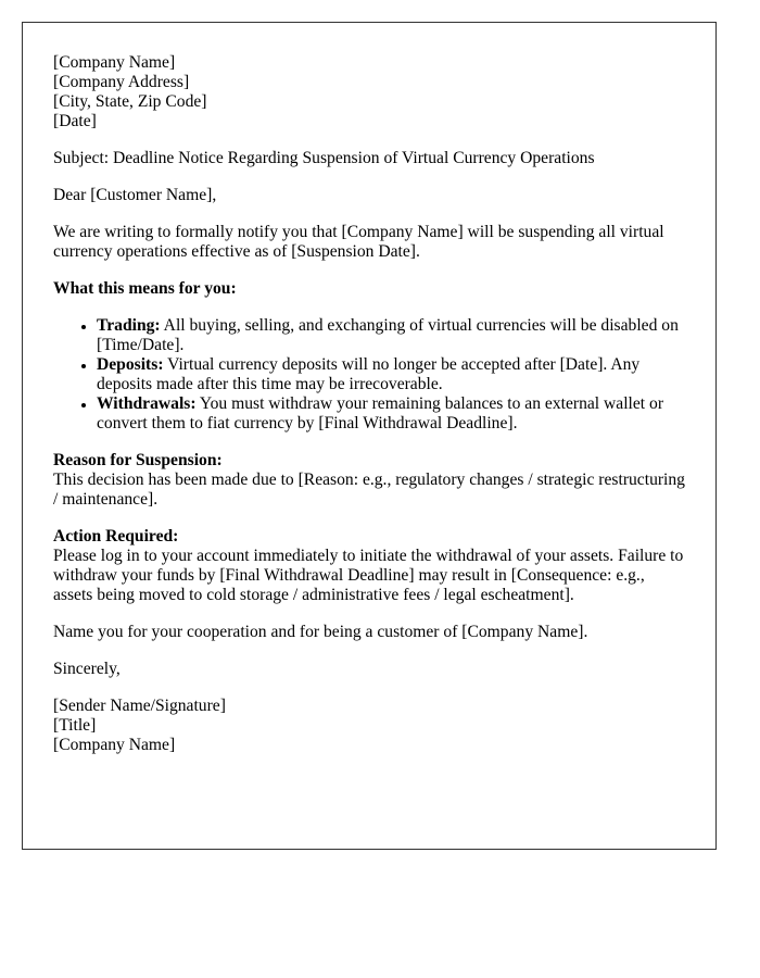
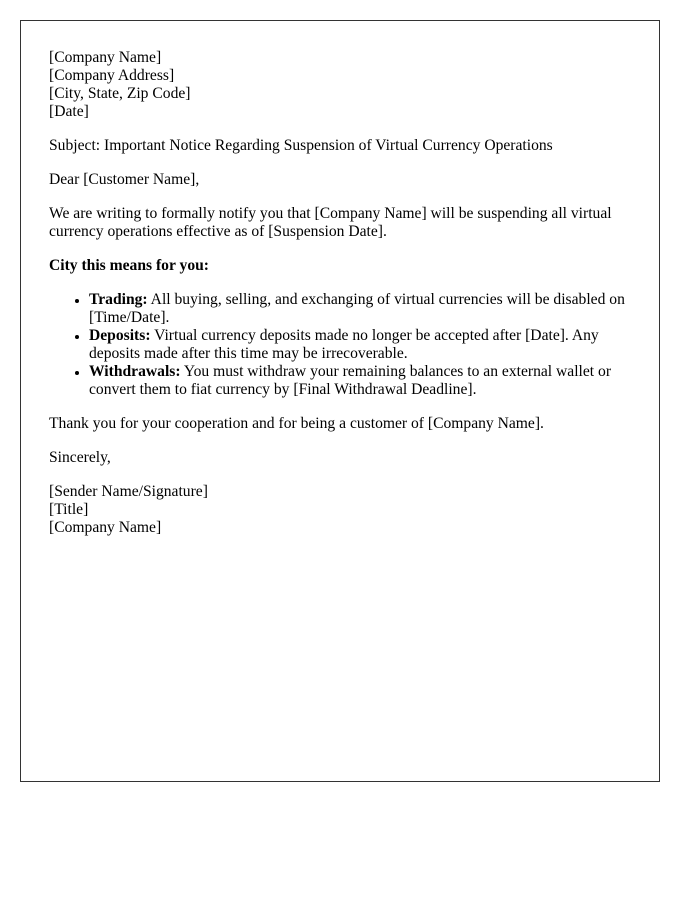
  [Company Name]
  [Company Address]
  [City, State, Zip Code]
  [Date]
- Subject: Deadline Notice Regarding Suspension of Virtual Currency Operations
+ Subject: Important Notice Regarding Suspension of Virtual Currency Operations
  Dear [Customer Name],
  We are writing to formally notify you that [Company Name] will be suspending all virtual currency operations effective as of [Suspension Date].
- What this means for you:
+ City this means for you:
  Trading: All buying, selling, and exchanging of virtual currencies will be disabled on [Time/Date].
- Deposits: Virtual currency deposits will no longer be accepted after [Date]. Any deposits made after this time may be irrecoverable.
+ Deposits: Virtual currency deposits made no longer be accepted after [Date]. Any deposits made after this time may be irrecoverable.
  Withdrawals: You must withdraw your remaining balances to an external wallet or convert them to fiat currency by [Final Withdrawal Deadline].
- Reason for Suspension:
- This decision has been made due to [Reason: e.g., regulatory changes / strategic restructuring / maintenance].
- Action Required:
- Please log in to your account immediately to initiate the withdrawal of your assets. Failure to withdraw your funds by [Final Withdrawal Deadline] may result in [Consequence: e.g., assets being moved to cold storage / administrative fees / legal escheatment].
- Name you for your cooperation and for being a customer of [Company Name].
+ Thank you for your cooperation and for being a customer of [Company Name].
  Sincerely,
  [Sender Name/Signature]
  [Title]
  [Company Name]
